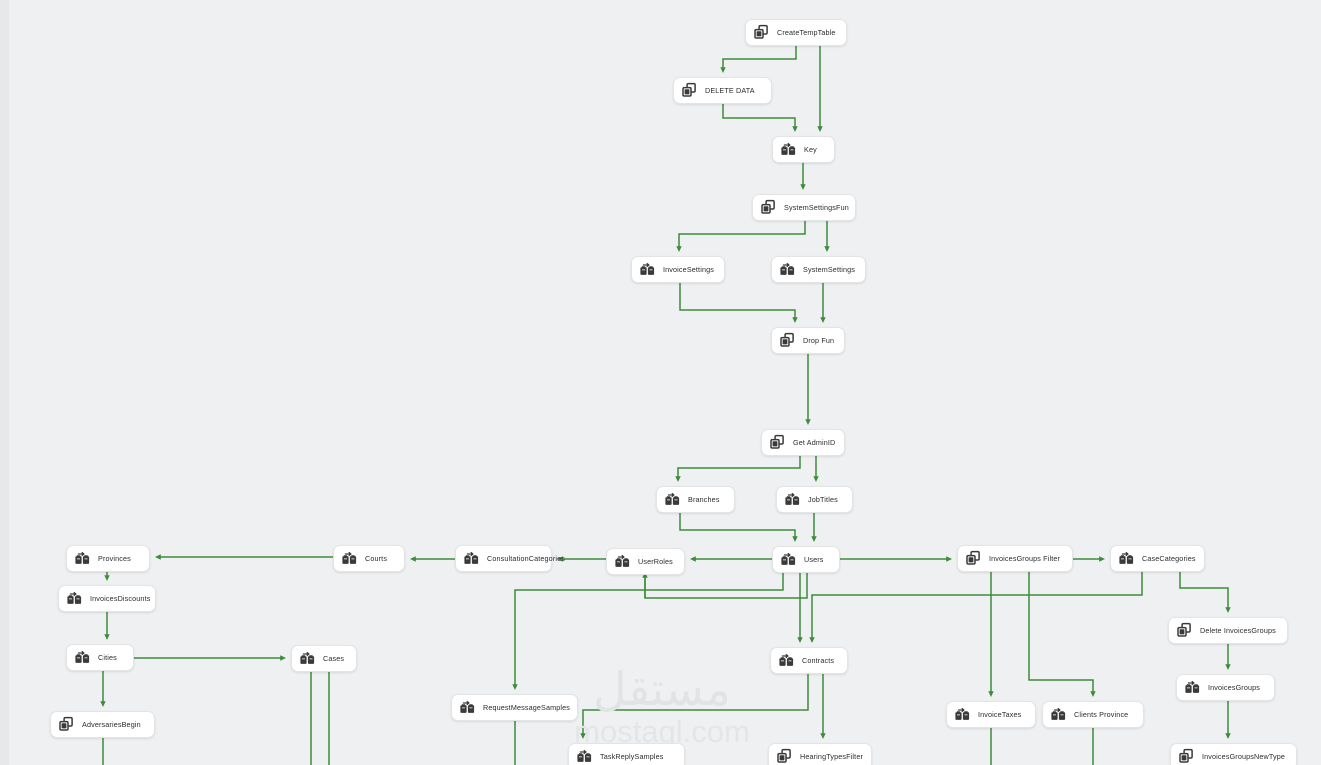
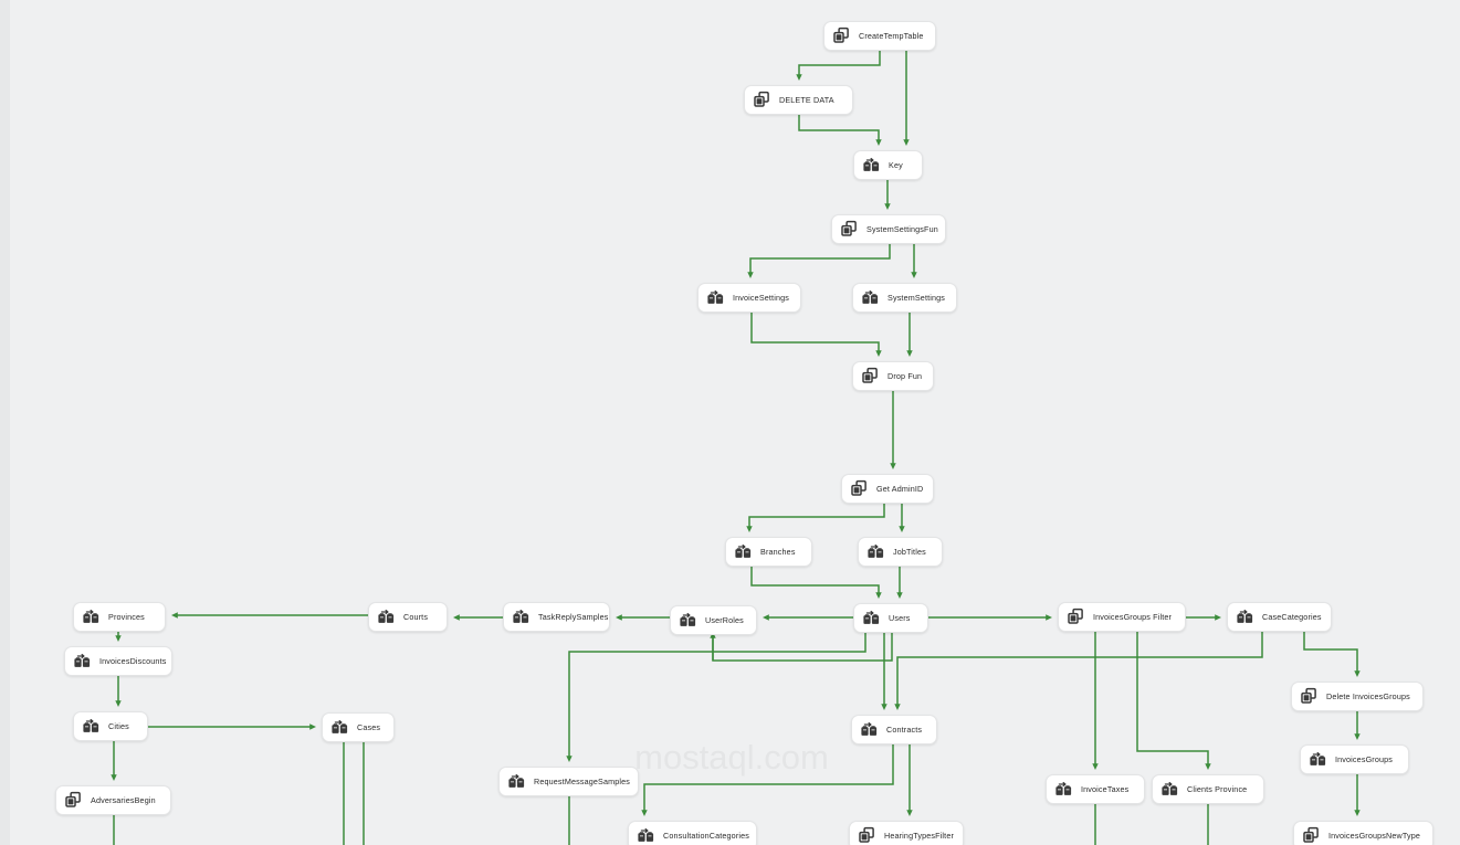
- مستقل
  mostaql.com
  CreateTempTable
  DELETE DATA
  Key
  SystemSettingsFun
  InvoiceSettings
  SystemSettings
  Drop Fun
  Get AdminID
  Branches
  JobTitles
  Provinces
  Courts
- ConsultationCategories
+ TaskReplySamples
  UserRoles
  Users
  InvoicesGroups Filter
  CaseCategories
  InvoicesDiscounts
  Delete InvoicesGroups
  Cities
  Cases
  Contracts
  InvoicesGroups
  RequestMessageSamples
  InvoiceTaxes
  Clients Province
  AdversariesBegin
- TaskReplySamples
+ ConsultationCategories
  HearingTypesFilter
  InvoicesGroupsNewType
